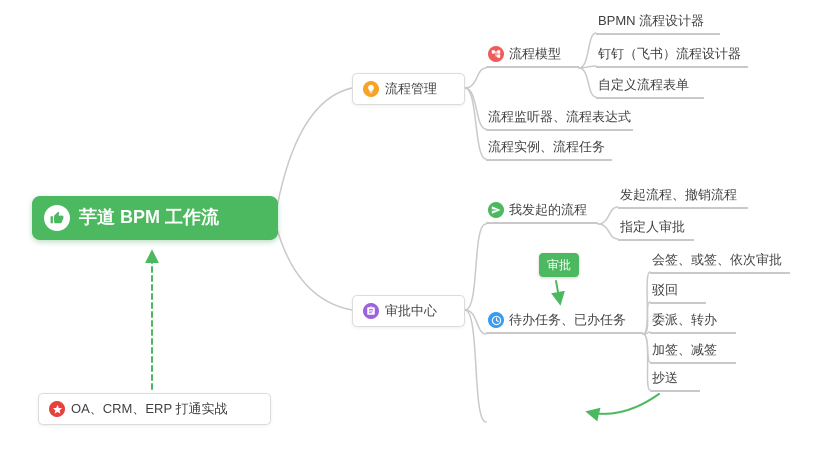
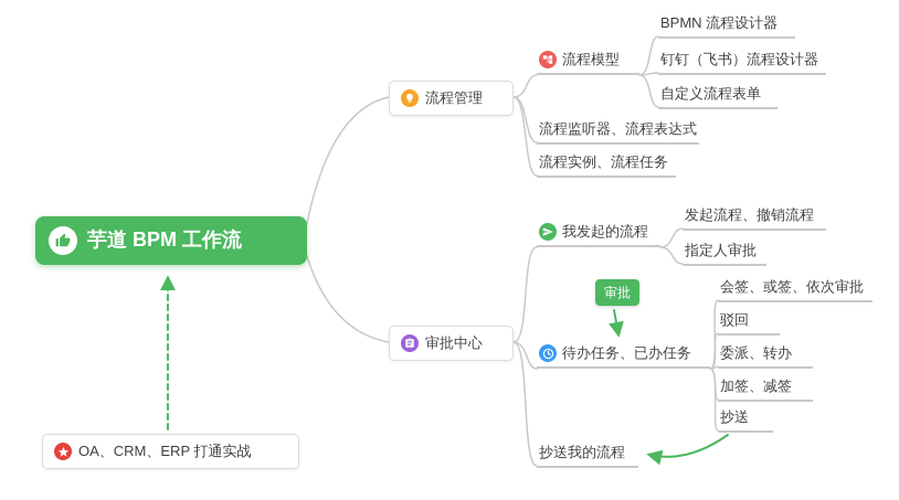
  芋道 BPM 工作流
  流程管理
  流程模型
  BPMN 流程设计器
  钉钉（飞书）流程设计器
  自定义流程表单
  流程监听器、流程表达式
  流程实例、流程任务
  审批中心
  我发起的流程
  发起流程、撤销流程
  指定人审批
  审批
  待办任务、已办任务
  会签、或签、依次审批
  驳回
  委派、转办
  加签、减签
  抄送
+ 抄送我的流程
  OA、CRM、ERP 打通实战
